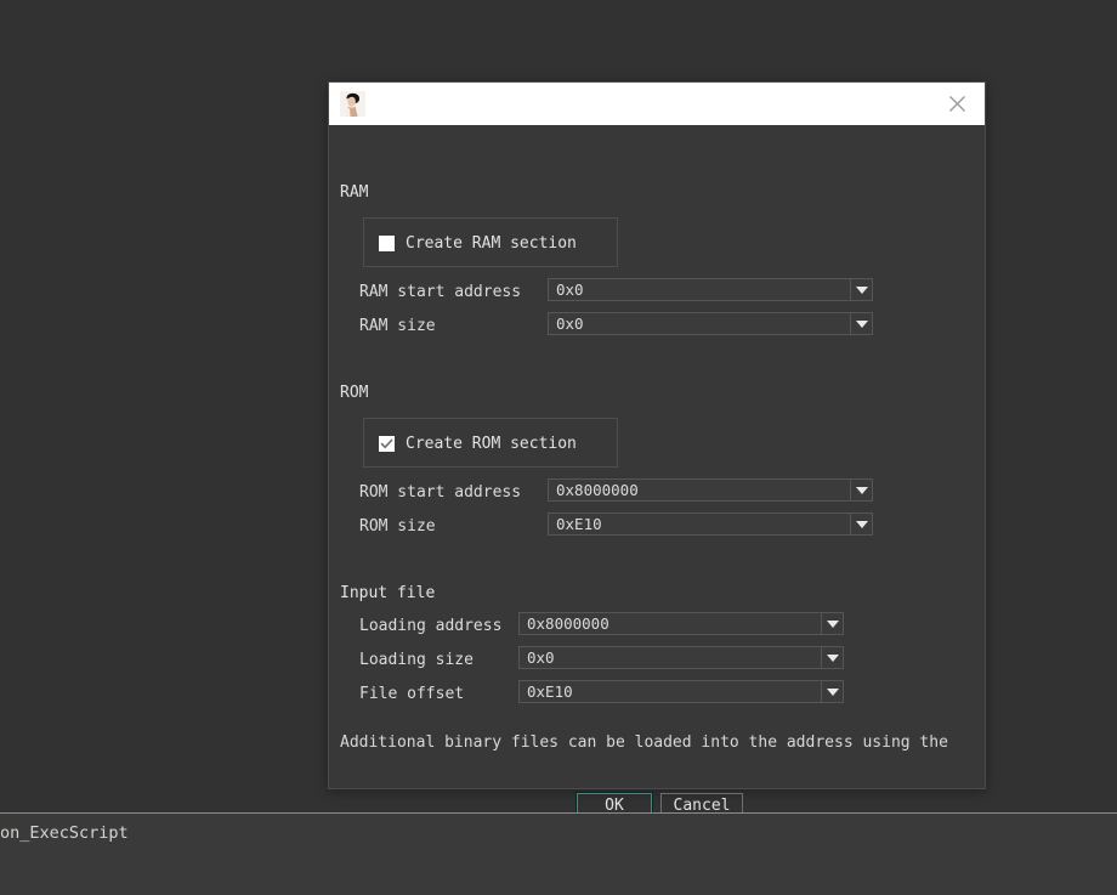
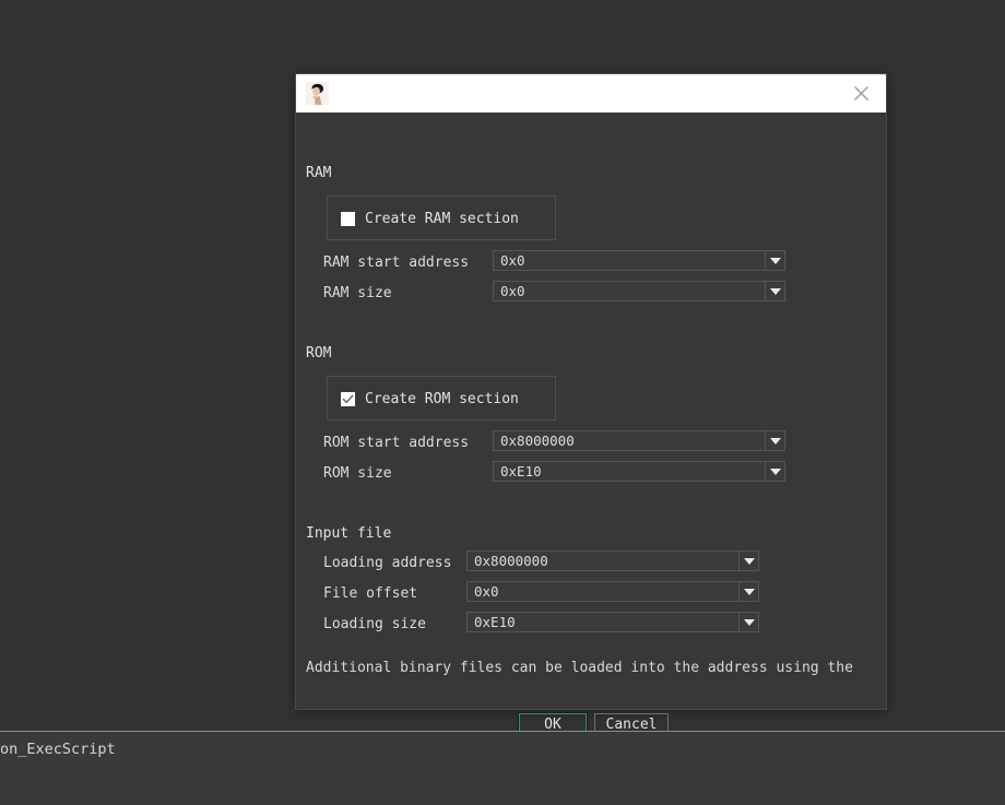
  RAM
  Create RAM section
  RAM start address
  0x0
  RAM size
  0x0
  ROM
  Create ROM section
  ROM start address
  0x8000000
  ROM size
  0xE10
  Input file
  Loading address
  0x8000000
- Loading size
+ File offset
  0x0
- File offset
+ Loading size
  0xE10
  Additional binary files can be loaded into the address using the
  OK
  Cancel
  on_ExecScript
